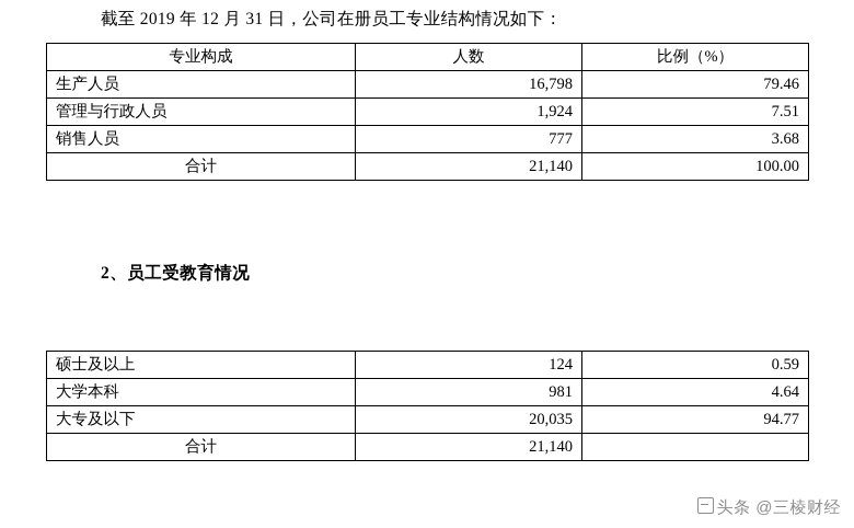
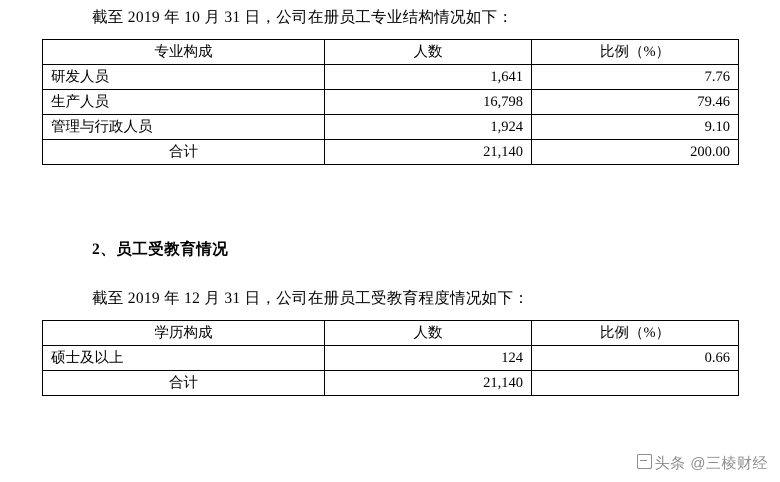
- 截至 2019 年 12 月 31 日，公司在册员工专业结构情况如下：
+ 截至 2019 年 10 月 31 日，公司在册员工专业结构情况如下：
  专业构成	人数	比例（%）
+ 研发人员	1,641	7.76
  生产人员	16,798	79.46
- 管理与行政人员	1,924	7.51
+ 管理与行政人员	1,924	9.10
- 销售人员	777	3.68
- 合计	21,140	100.00
+ 合计	21,140	200.00
  2、员工受教育情况
+ 截至 2019 年 12 月 31 日，公司在册员工受教育程度情况如下：
+ 学历构成	人数	比例（%）
- 硕士及以上	124	0.59
+ 硕士及以上	124	0.66
- 大学本科	981	4.64
- 大专及以下	20,035	94.77
  合计	21,140
  头条 @三棱财经
